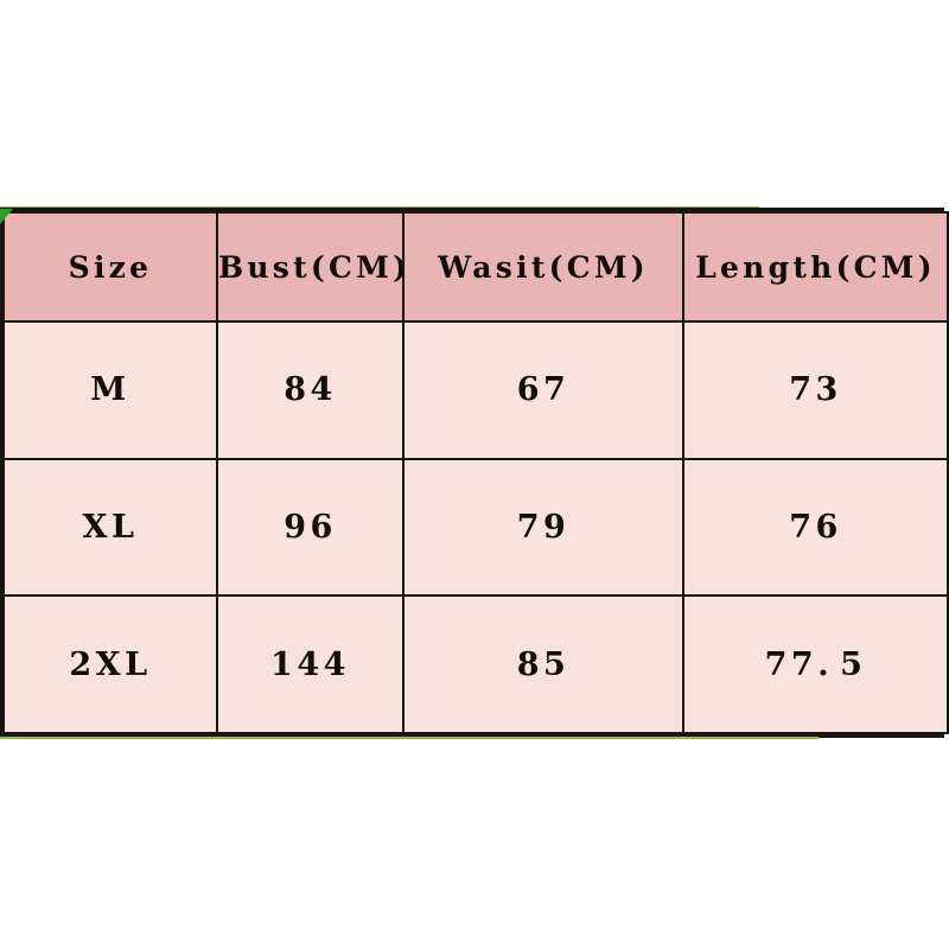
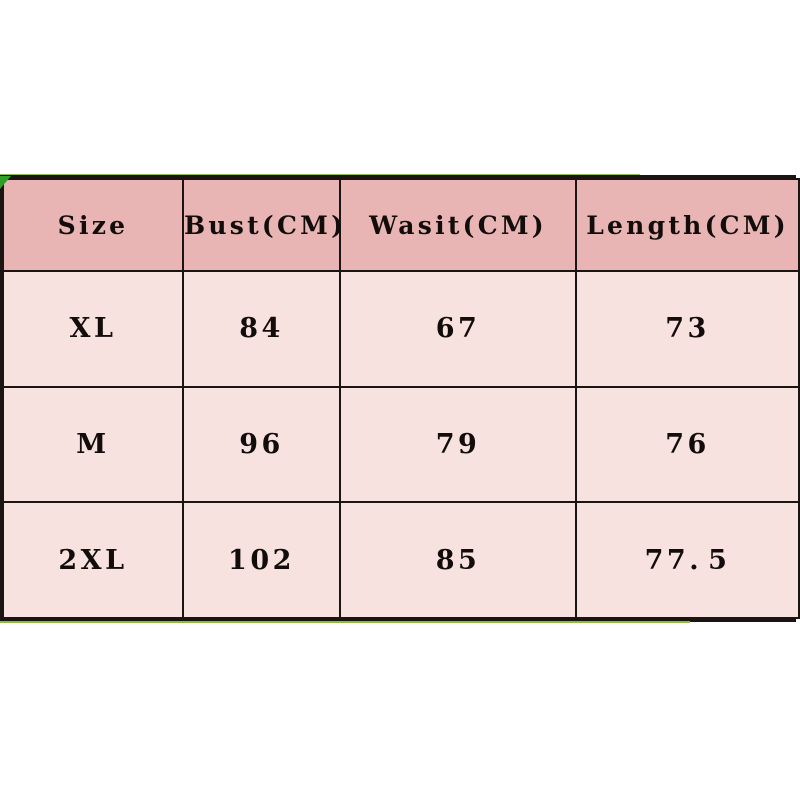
  Size	Bust(CM)	Wasit(CM)	Length(CM)
- M	84	67	73
+ XL	84	67	73
- XL	96	79	76
+ M	96	79	76
- 2XL	144	85	77. 5
+ 2XL	102	85	77. 5
